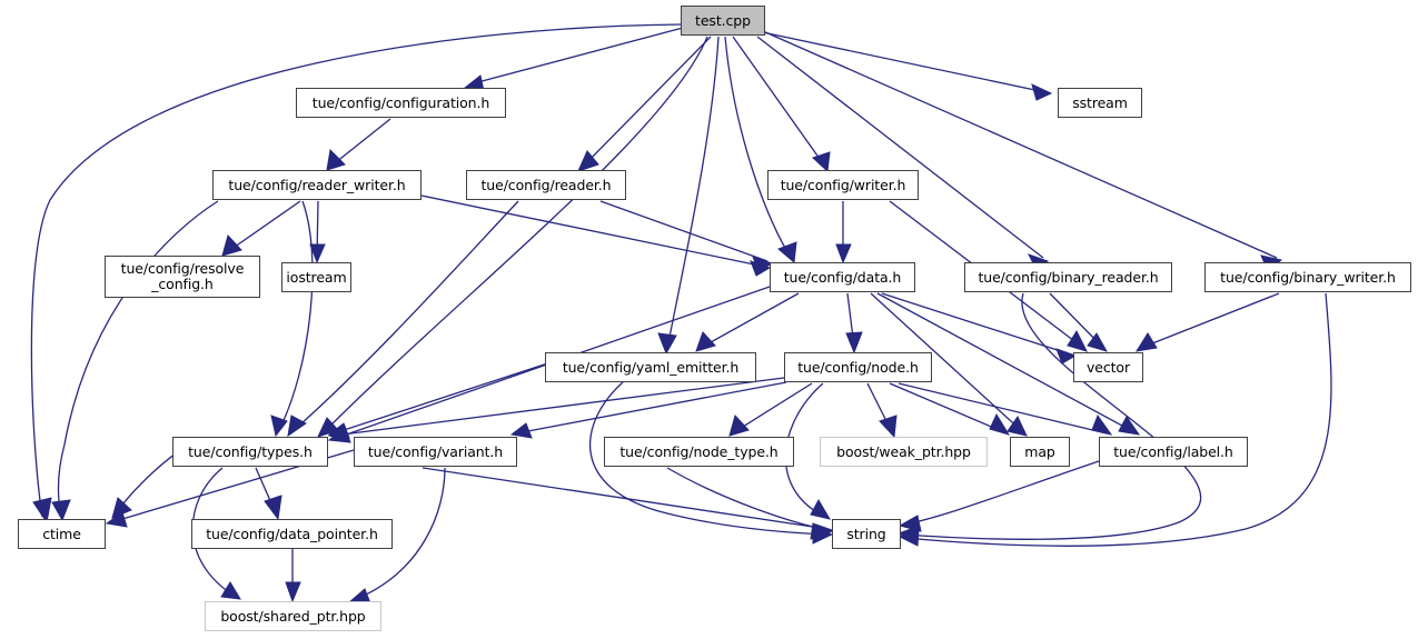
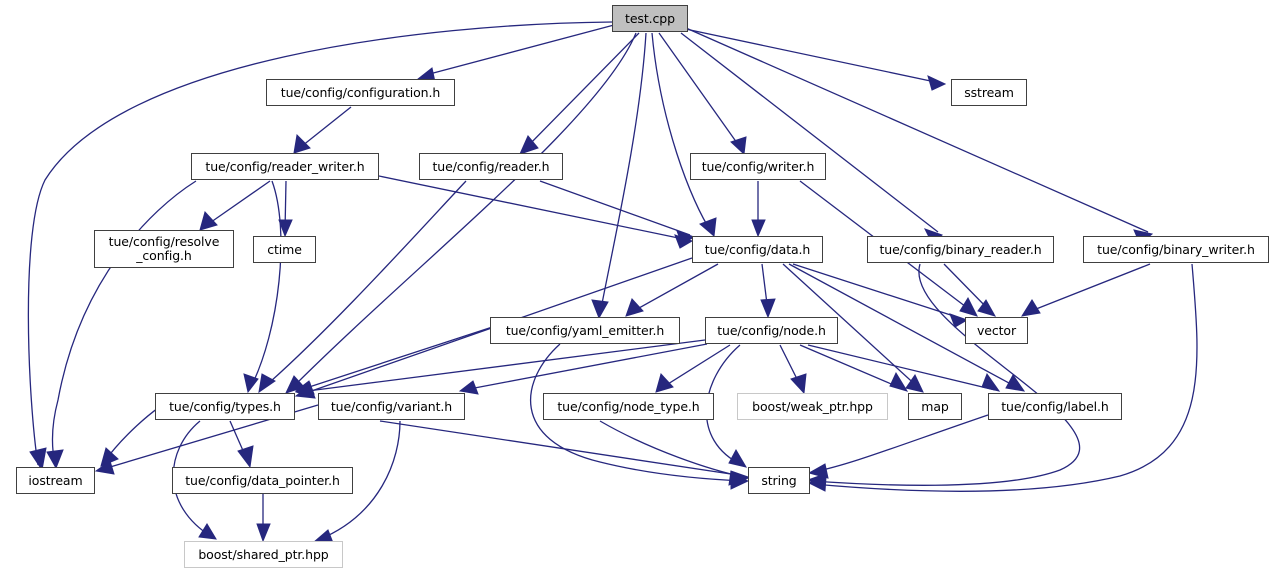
  test.cpp
  tue/config/configuration.h
  sstream
  tue/config/reader_writer.h
  tue/config/reader.h
  tue/config/writer.h
  tue/config/resolve
  _config.h
- iostream
+ ctime
  tue/config/data.h
  tue/config/binary_reader.h
  tue/config/binary_writer.h
  tue/config/yaml_emitter.h
  tue/config/node.h
  vector
  tue/config/types.h
  tue/config/variant.h
  tue/config/node_type.h
  boost/weak_ptr.hpp
  map
  tue/config/label.h
- ctime
+ iostream
  tue/config/data_pointer.h
  string
  boost/shared_ptr.hpp
